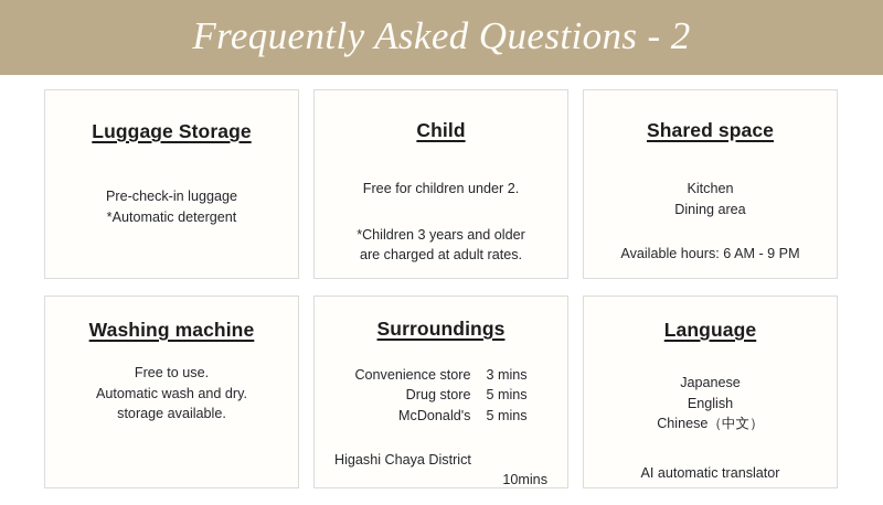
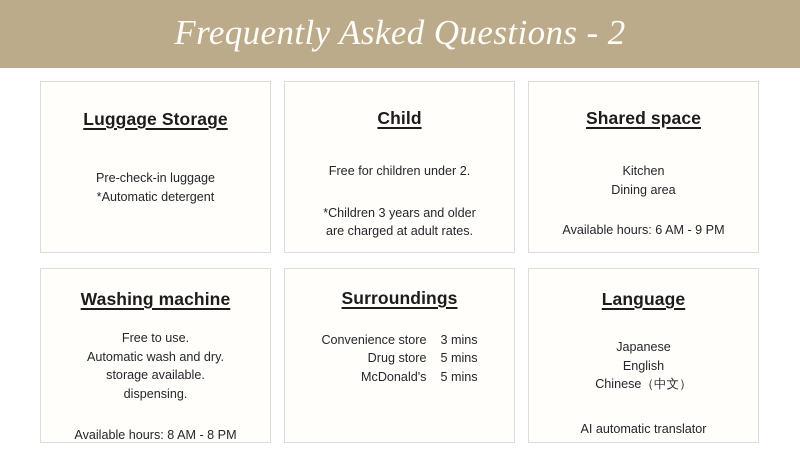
  Frequently Asked Questions - 2
  Luggage Storage
  Pre-check-in luggage
  *Automatic detergent
  Child
  Free for children under 2.
  *Children 3 years and older
  are charged at adult rates.
  Shared space
  Kitchen
  Dining area
  Available hours: 6 AM - 9 PM
  Washing machine
  Free to use.
  Automatic wash and dry.
  storage available.
+ dispensing.
+ Available hours: 8 AM - 8 PM
  Surroundings
  Convenience store	3 mins
  Drug store	5 mins
  McDonald's	5 mins
- Higashi Chaya District
- 10mins
  Language
  Japanese
  English
  Chinese（中文）
  AI automatic translator
